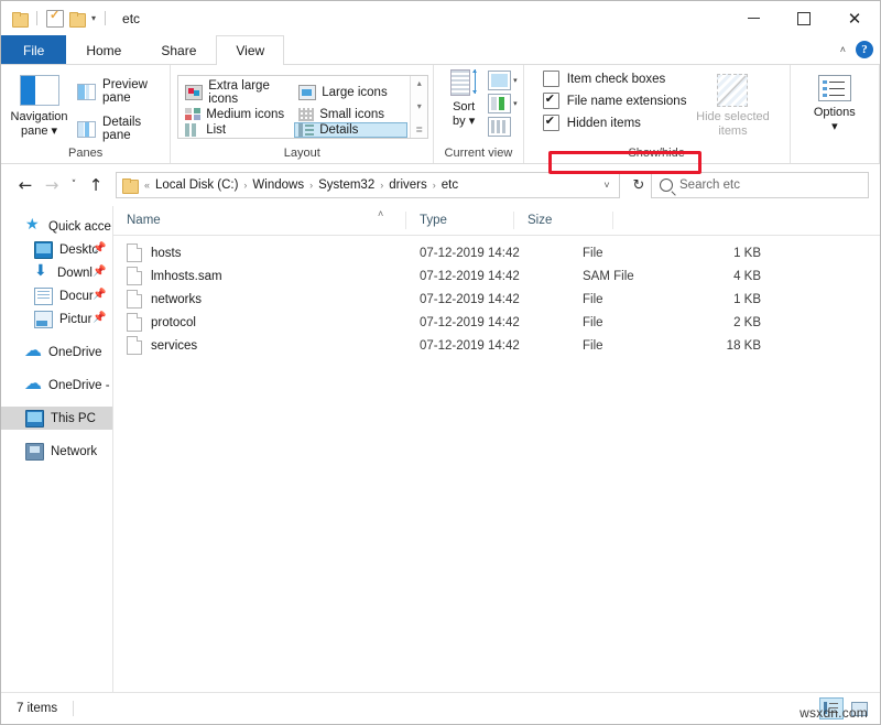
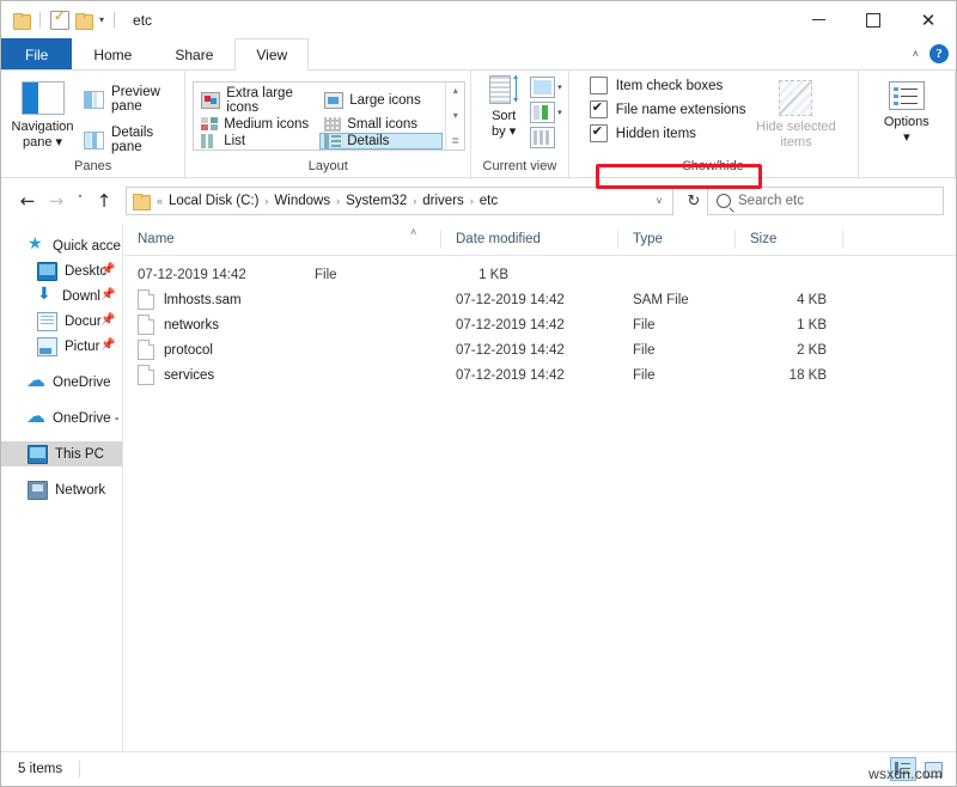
  ▾
  etc
  ✕
  File
  Home
  Share
  View
  ˄
  ?
  Navigation
  pane ▾
  Preview pane
  Details pane
  Panes
  Extra large icons
  Large icons
  Medium icons
  Small icons
  List
  Details
  ▴
  ▾
  ≣
  Layout
  Sort
  by ▾
  Current view
  Item check boxes
  File name extensions
  Hidden items
  Hide selected
  items
  Show/hide
  Options
  ▾
  ←
  →
  ˅
  ↑
  «
  Local Disk (C:)
  ›
  Windows
  ›
  System32
  ›
  drivers
  ›
  etc
  ˅
  ↻
  Search etc
  Quick acce
  Desktc
  📌
  Downl
  📌
  Docur
  📌
  Pictur
  📌
  OneDrive
  OneDrive -
  This PC
  Network
  Name
  ˄
+ Date modified
  Type
  Size
- hosts
  07-12-2019 14:42
  File
  1 KB
  lmhosts.sam
  07-12-2019 14:42
  SAM File
  4 KB
  networks
  07-12-2019 14:42
  File
  1 KB
  protocol
  07-12-2019 14:42
  File
  2 KB
  services
  07-12-2019 14:42
  File
  18 KB
- 7 items
+ 5 items
  wsxdn.com
